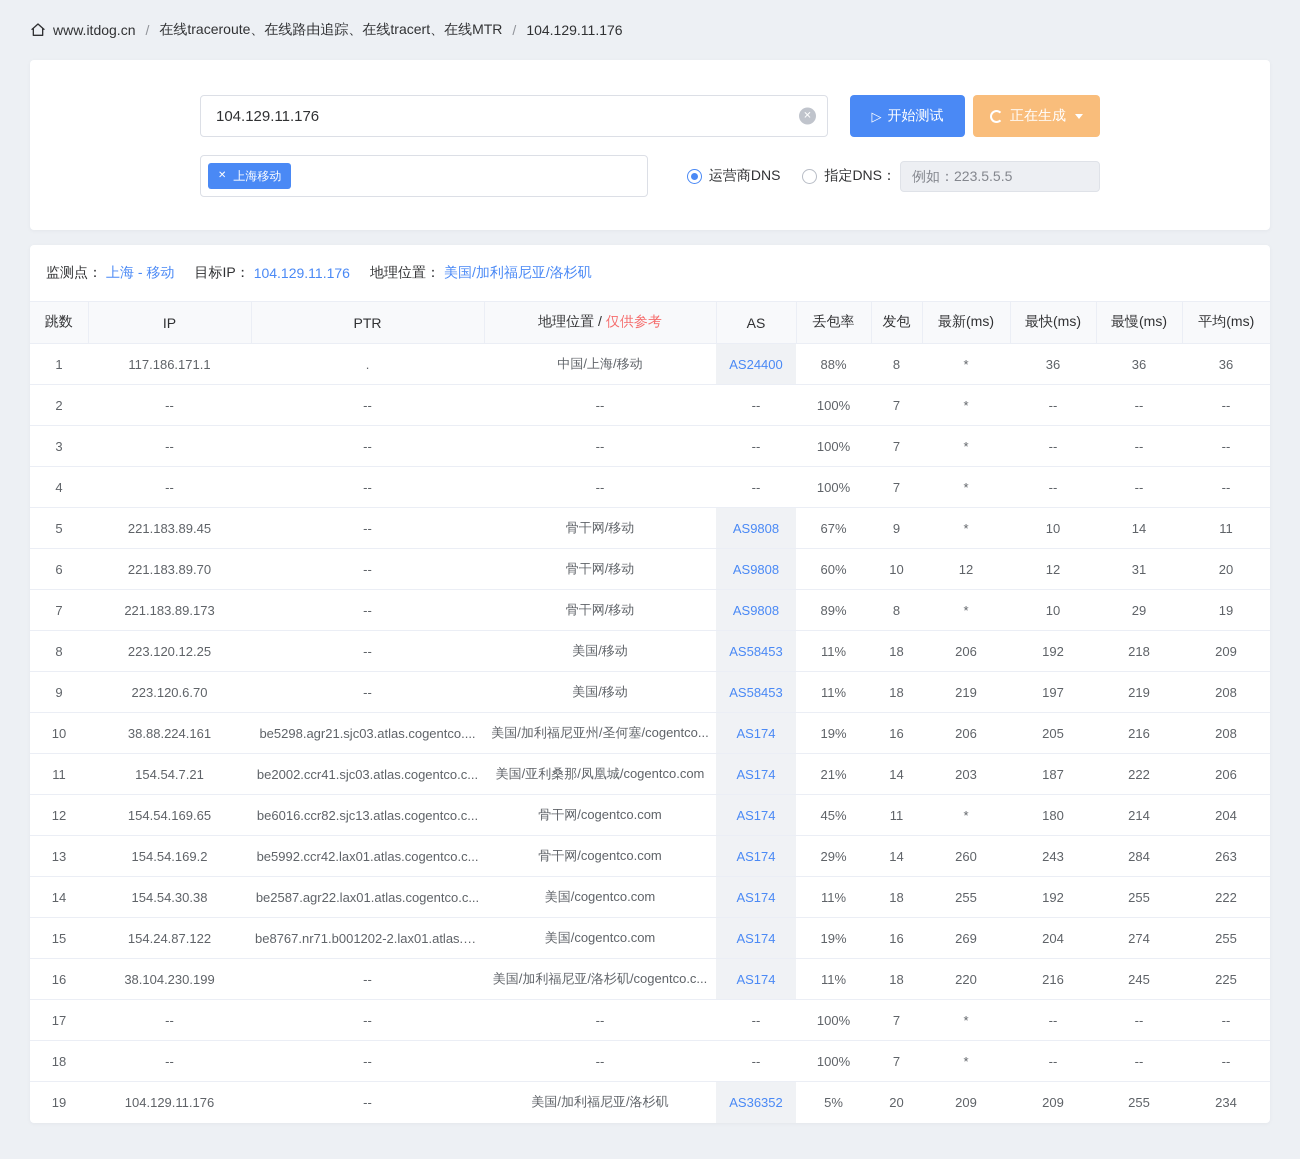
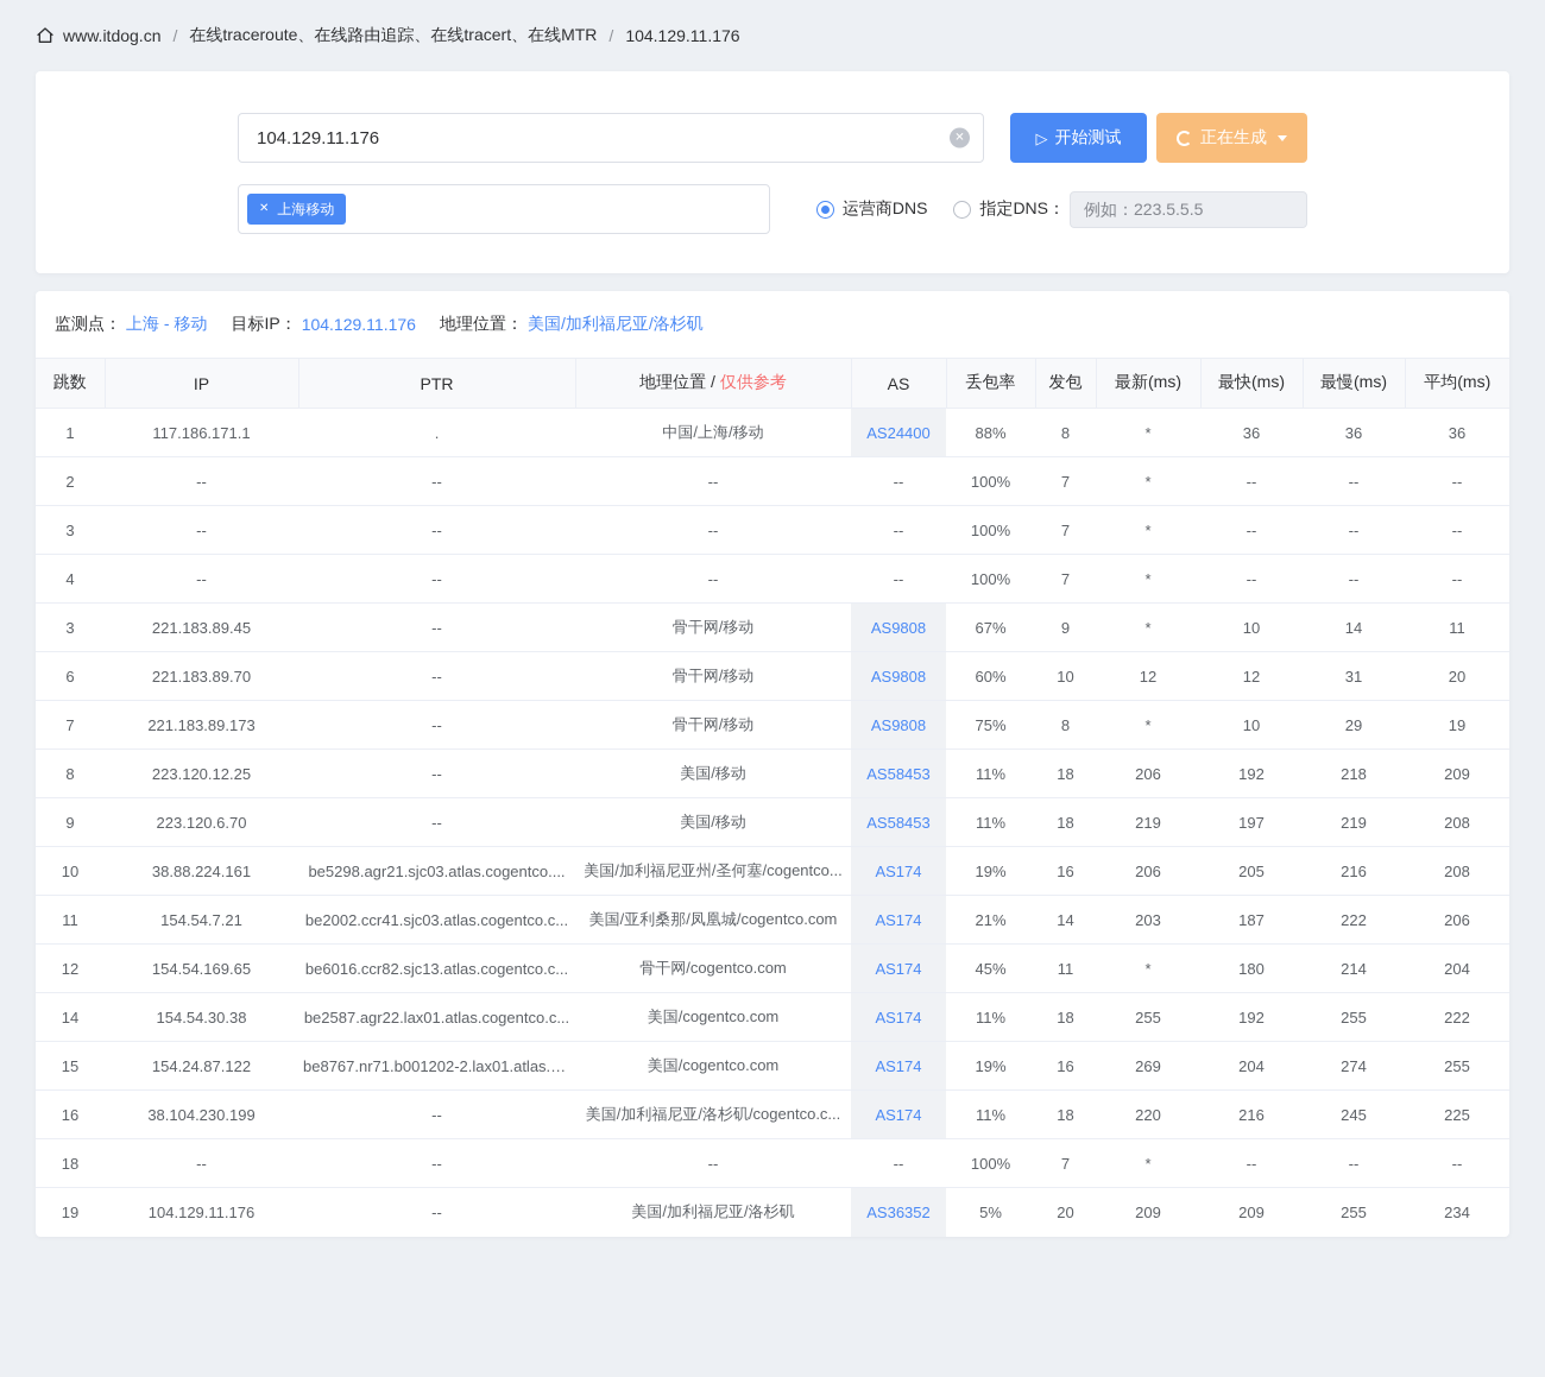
  www.itdog.cn
  /
  在线traceroute、在线路由追踪、在线tracert、在线MTR
  /
  104.129.11.176
  104.129.11.176
  ✕
  ▷
  开始测试
  正在生成
  ✕
  上海移动
  运营商DNS
  指定DNS：
  例如：223.5.5.5
  监测点：
  上海 - 移动
  目标IP：
  104.129.11.176
  地理位置：
  美国/加利福尼亚/洛杉矶
  跳数	IP	PTR	地理位置 / 仅供参考	AS	丢包率	发包	最新(ms)	最快(ms)	最慢(ms)	平均(ms)
  1	117.186.171.1	.	中国/上海/移动	AS24400	88%	8	*	36	36	36
  2	--	--	--	--	100%	7	*	--	--	--
  3	--	--	--	--	100%	7	*	--	--	--
  4	--	--	--	--	100%	7	*	--	--	--
- 5	221.183.89.45	--	骨干网/移动	AS9808	67%	9	*	10	14	11
+ 3	221.183.89.45	--	骨干网/移动	AS9808	67%	9	*	10	14	11
  6	221.183.89.70	--	骨干网/移动	AS9808	60%	10	12	12	31	20
- 7	221.183.89.173	--	骨干网/移动	AS9808	89%	8	*	10	29	19
+ 7	221.183.89.173	--	骨干网/移动	AS9808	75%	8	*	10	29	19
  8	223.120.12.25	--	美国/移动	AS58453	11%	18	206	192	218	209
  9	223.120.6.70	--	美国/移动	AS58453	11%	18	219	197	219	208
  10	38.88.224.161	be5298.agr21.sjc03.atlas.cogentco....	美国/加利福尼亚州/圣何塞/cogentco...	AS174	19%	16	206	205	216	208
  11	154.54.7.21	be2002.ccr41.sjc03.atlas.cogentco.c...	美国/亚利桑那/凤凰城/cogentco.com	AS174	21%	14	203	187	222	206
  12	154.54.169.65	be6016.ccr82.sjc13.atlas.cogentco.c...	骨干网/cogentco.com	AS174	45%	11	*	180	214	204
- 13	154.54.169.2	be5992.ccr42.lax01.atlas.cogentco.c...	骨干网/cogentco.com	AS174	29%	14	260	243	284	263
  14	154.54.30.38	be2587.agr22.lax01.atlas.cogentco.c...	美国/cogentco.com	AS174	11%	18	255	192	255	222
  15	154.24.87.122	be8767.nr71.b001202-2.lax01.atlas.c...	美国/cogentco.com	AS174	19%	16	269	204	274	255
  16	38.104.230.199	--	美国/加利福尼亚/洛杉矶/cogentco.c...	AS174	11%	18	220	216	245	225
- 17	--	--	--	--	100%	7	*	--	--	--
  18	--	--	--	--	100%	7	*	--	--	--
  19	104.129.11.176	--	美国/加利福尼亚/洛杉矶	AS36352	5%	20	209	209	255	234
